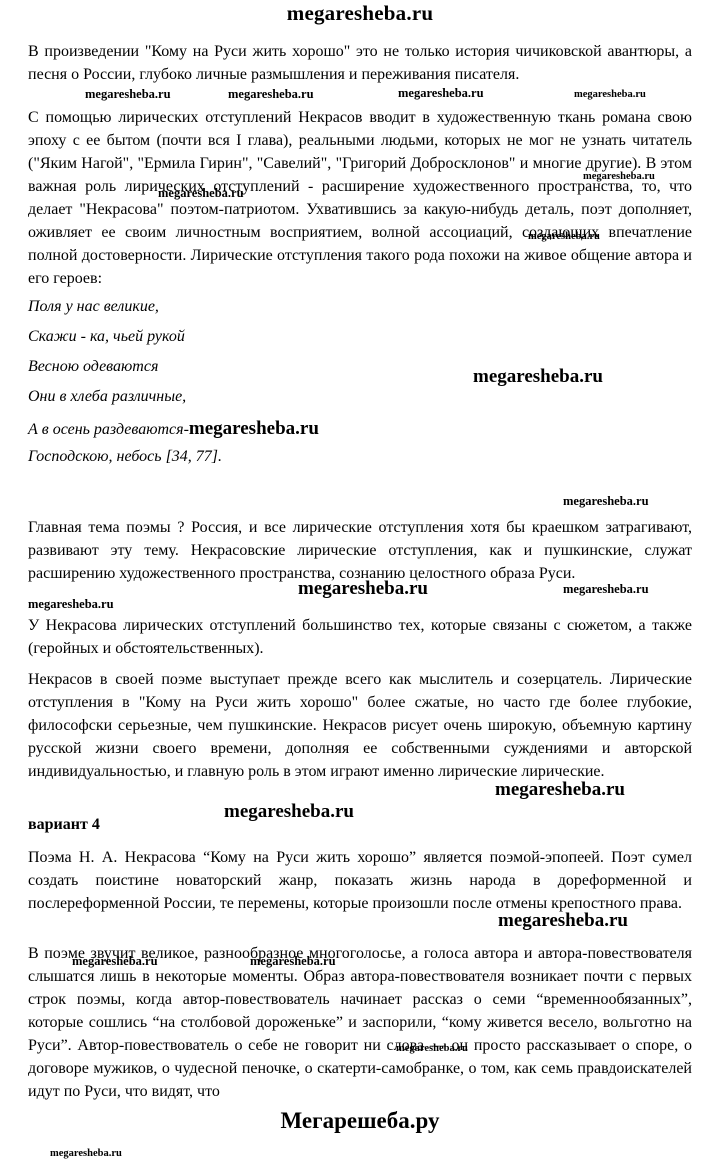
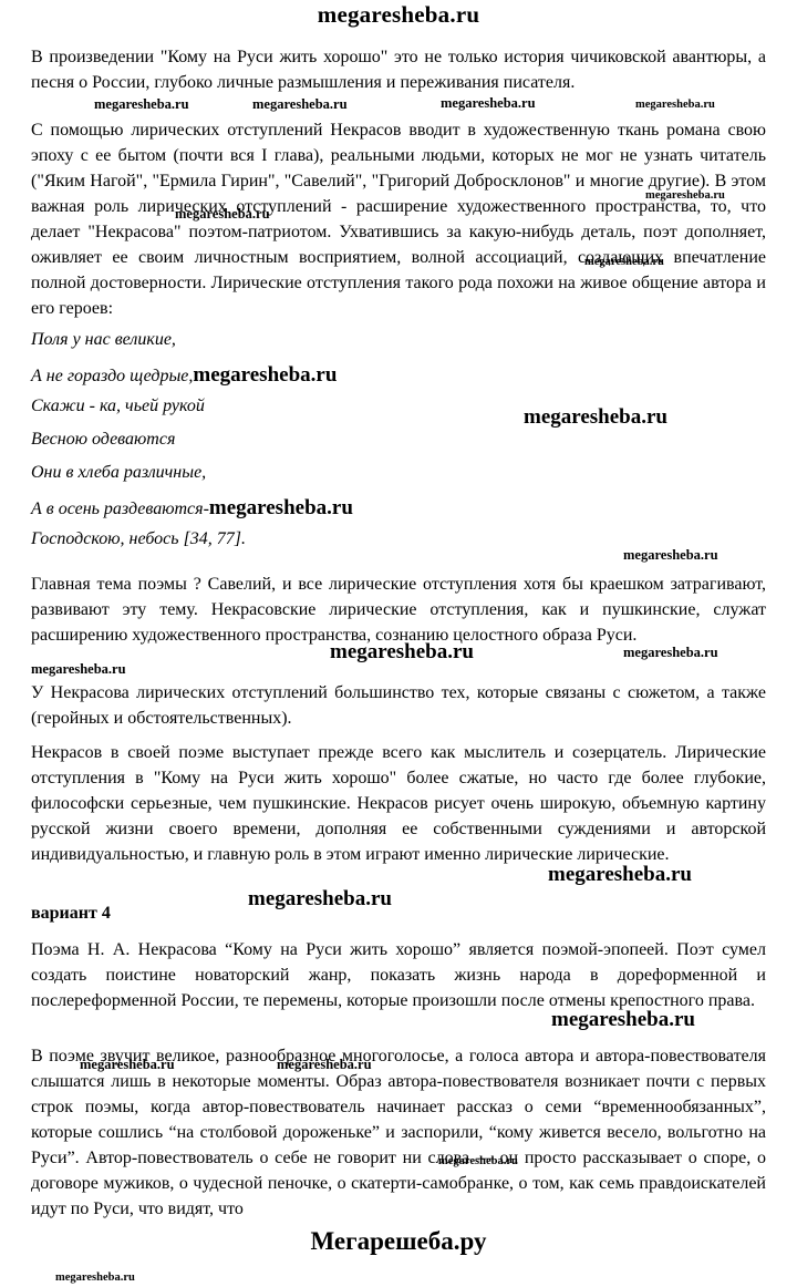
  megaresheba.ru
  В произведении "Кому на Руси жить хорошо" это не только история чичиковской авантюры, а песня о России, глубоко личные размышления и переживания писателя.
  megaresheba.ru
  megaresheba.ru
  megaresheba.ru
  megaresheba.ru
  С помощью лирических отступлений Некрасов вводит в художественную ткань романа свою эпоху с ее бытом (почти вся I глава), реальными людьми, которых не мог не узнать читатель ("Яким Нагой", "Ермила Гирин", "Савелий", "Григорий Добросклонов" и многие другие). В этом важная роль лирических отступлений - расширение художественного пространства, то, что делает "Некрасова" поэтом-патриотом. Ухватившись за какую-нибудь деталь, поэт дополняет, оживляет ее своим личностным восприятием, волной ассоциаций, создающих впечатление полной достоверности. Лирические отступления такого рода похожи на живое общение автора и его героев:
  megaresheba.ru
  megaresheba.ru
  megaresheba.ru
  Поля у нас великие,
+ А не гораздо щедрые,megaresheba.ru
  Скажи - ка, чьей рукой
  Весною одеваются
  Они в хлеба различные,
  А в осень раздеваются-megaresheba.ru
  Господскою, небось [34, 77].
  megaresheba.ru
  megaresheba.ru
- Главная тема поэмы ? Россия, и все лирические отступления хотя бы краешком затрагивают, развивают эту тему. Некрасовские лирические отступления, как и пушкинские, служат расширению художественного пространства, сознанию целостного образа Руси.
+ Главная тема поэмы ? Савелий, и все лирические отступления хотя бы краешком затрагивают, развивают эту тему. Некрасовские лирические отступления, как и пушкинские, служат расширению художественного пространства, сознанию целостного образа Руси.
  megaresheba.ru
  megaresheba.ru
  megaresheba.ru
  У Некрасова лирических отступлений большинство тех, которые связаны с сюжетом, а также (геройных и обстоятельственных).
  Некрасов в своей поэме выступает прежде всего как мыслитель и созерцатель. Лирические отступления в "Кому на Руси жить хорошо" более сжатые, но часто где более глубокие, философски серьезные, чем пушкинские. Некрасов рисует очень широкую, объемную картину русской жизни своего времени, дополняя ее собственными суждениями и авторской индивидуальностью, и главную роль в этом играют именно лирические лирические.
  megaresheba.ru
  megaresheba.ru
  вариант 4
  Поэма Н. А. Некрасова “Кому на Руси жить хорошо” является поэмой-эпопеей. Поэт сумел создать поистине новаторский жанр, показать жизнь народа в дореформенной и послереформенной России, те перемены, которые произошли после отмены крепостного права.
  megaresheba.ru
  В поэме звучит великое, разнообразное многоголосье, а голоса автора и автора-повествователя слышатся лишь в некоторые моменты. Образ автора-повествователя возникает почти с первых строк поэмы, когда автор-повествователь начинает рассказ о семи “временнообязанных”, которые сошлись “на столбовой дороженьке” и заспорили, “кому живется весело, вольготно на Руси”. Автор-повествователь о себе не говорит ни слова — он просто рассказывает о споре, о договоре мужиков, о чудесной пеночке, о скатерти-самобранке, о том, как семь правдоискателей идут по Руси, что видят, что
  megaresheba.ru
  megaresheba.ru
  megaresheba.ru
  Мегарешеба.ру
  megaresheba.ru
